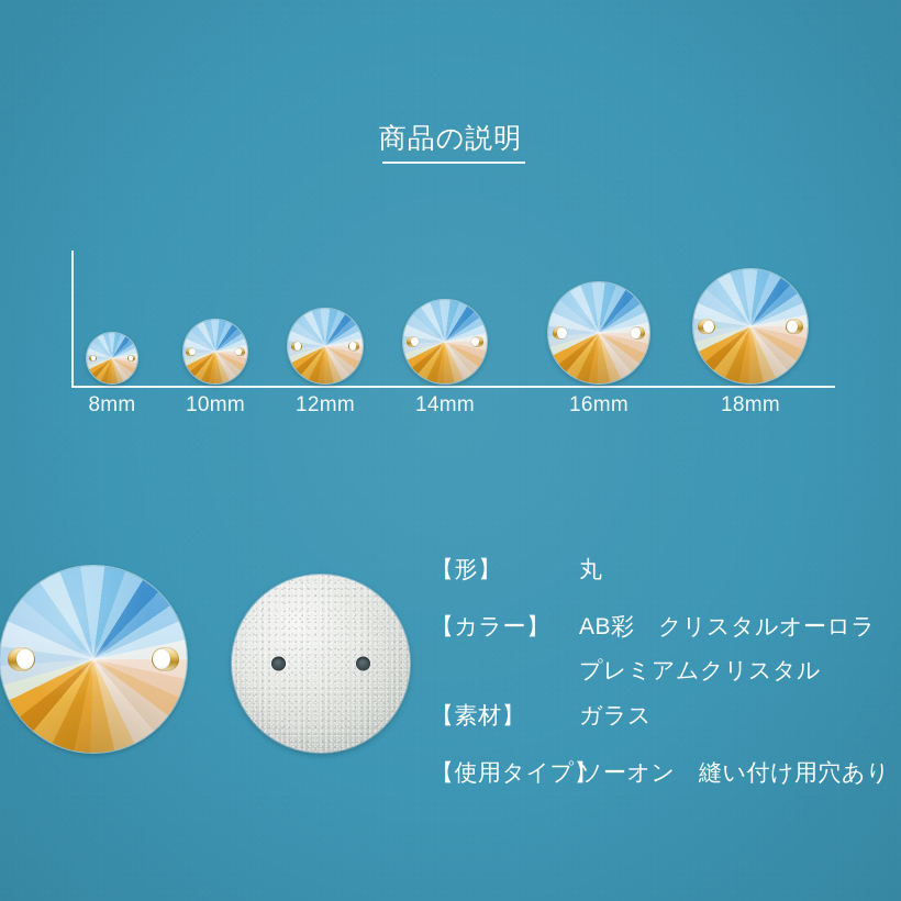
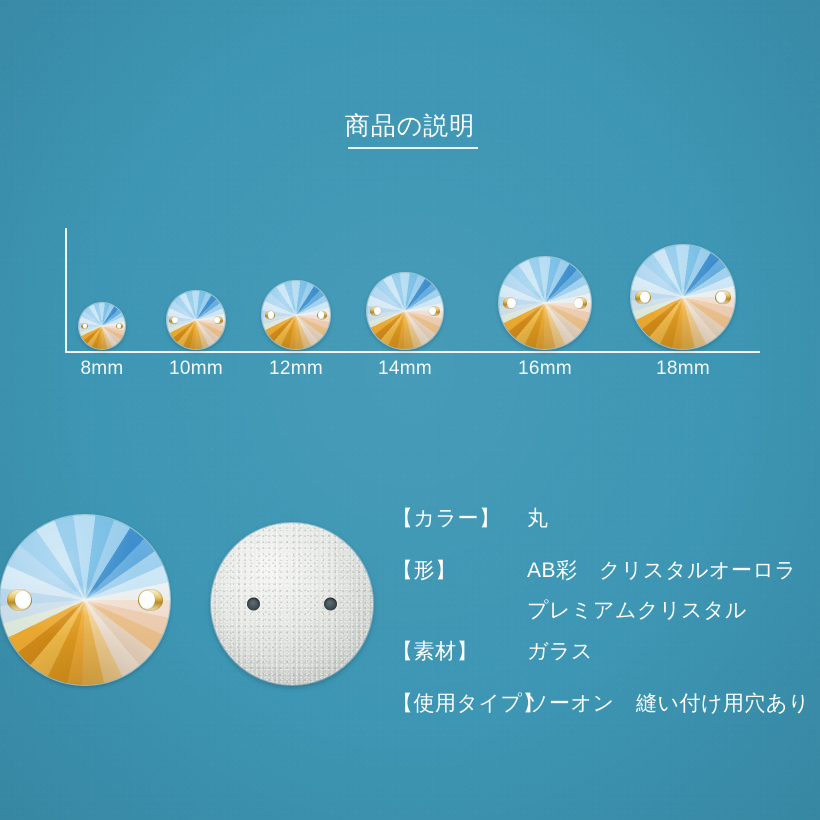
  商品の説明
  8mm
  10mm
  12mm
  14mm
  16mm
  18mm
- 【形】
+ 【カラー】
  丸
- 【カラー】
+ 【形】
  AB彩 クリスタルオーロラ
  プレミアムクリスタル
  【素材】
  ガラス
  【使用タイプ】
  ソーオン 縫い付け用穴あり
